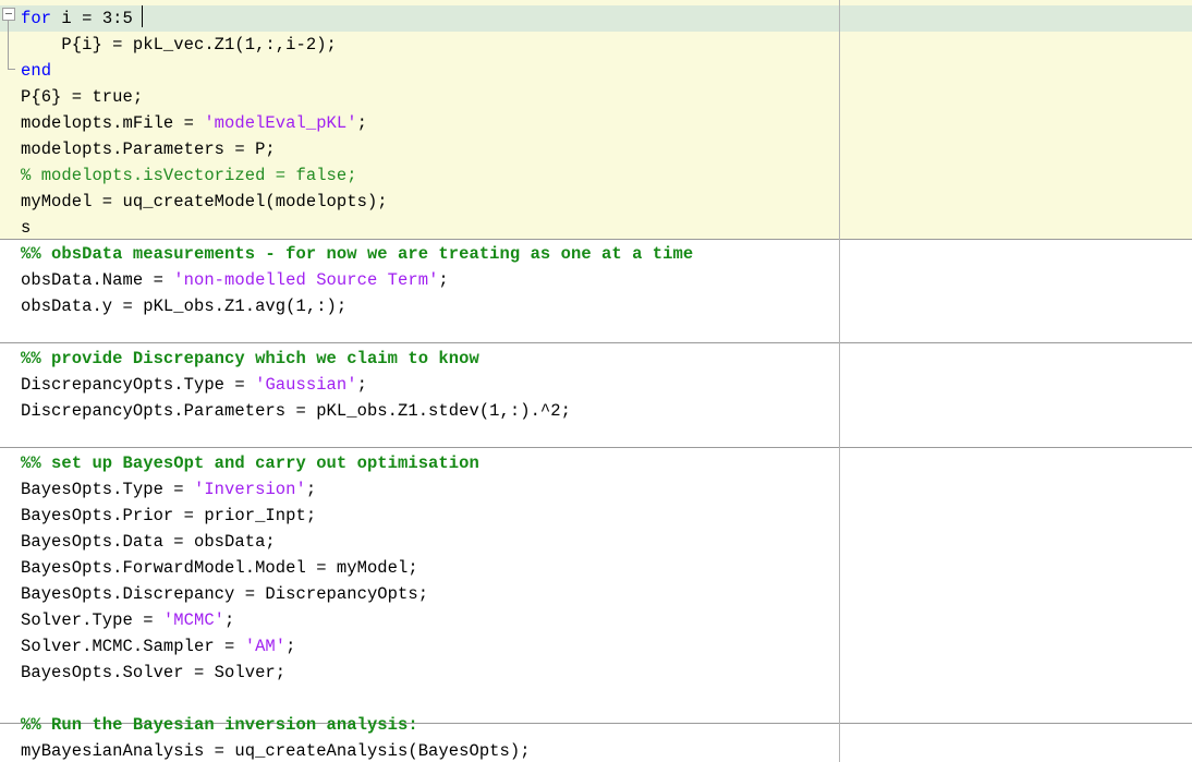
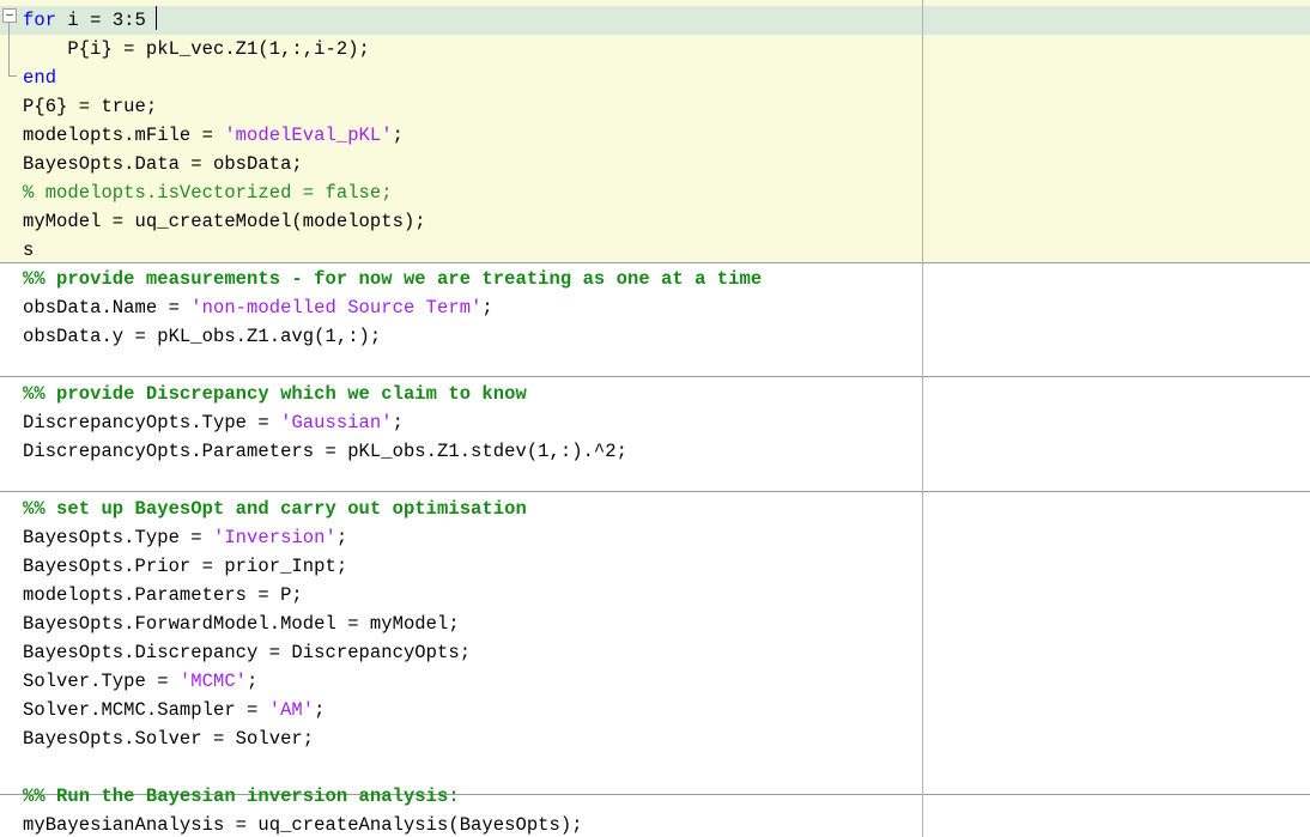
  for i = 3:5
  P{i} = pkL_vec.Z1(1,:,i-2);
  end
  P{6} = true;
  modelopts.mFile = 'modelEval_pKL';
- modelopts.Parameters = P;
+ BayesOpts.Data = obsData;
  % modelopts.isVectorized = false;
  myModel = uq_createModel(modelopts);
  s
- %% obsData measurements - for now we are treating as one at a time
+ %% provide measurements - for now we are treating as one at a time
  obsData.Name = 'non-modelled Source Term';
  obsData.y = pKL_obs.Z1.avg(1,:);
  %% provide Discrepancy which we claim to know
  DiscrepancyOpts.Type = 'Gaussian';
  DiscrepancyOpts.Parameters = pKL_obs.Z1.stdev(1,:).^2;
  %% set up BayesOpt and carry out optimisation
  BayesOpts.Type = 'Inversion';
  BayesOpts.Prior = prior_Inpt;
- BayesOpts.Data = obsData;
+ modelopts.Parameters = P;
  BayesOpts.ForwardModel.Model = myModel;
  BayesOpts.Discrepancy = DiscrepancyOpts;
  Solver.Type = 'MCMC';
  Solver.MCMC.Sampler = 'AM';
  BayesOpts.Solver = Solver;
  %% Run the Bayesian inversion analysis:
  myBayesianAnalysis = uq_createAnalysis(BayesOpts);
